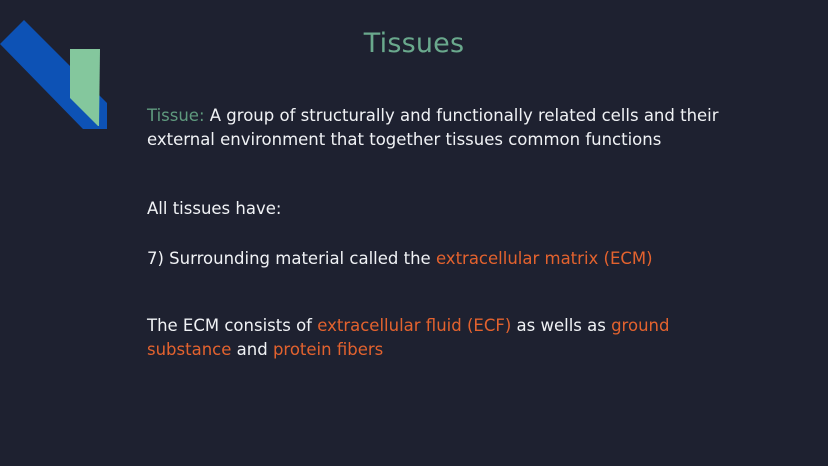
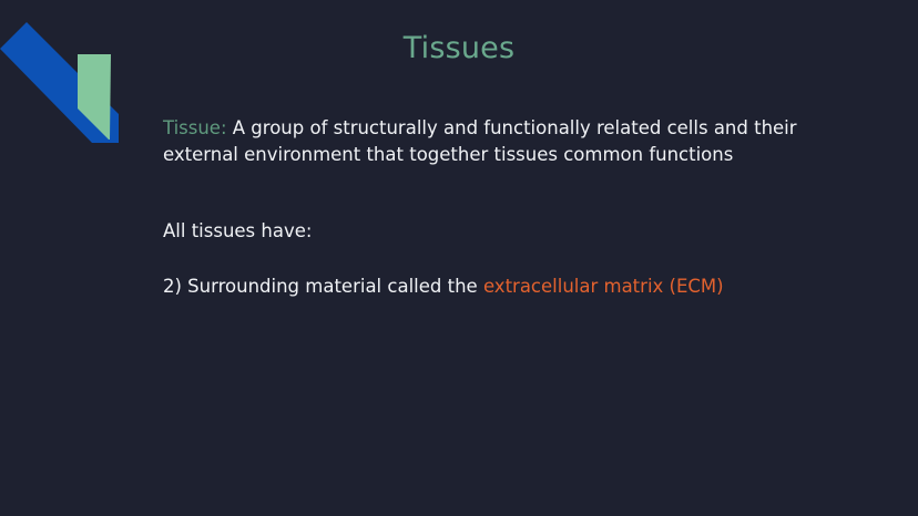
  Tissues
  Tissue: A group of structurally and functionally related cells and their external environment that together tissues common functions
  All tissues have:
- 7) Surrounding material called the extracellular matrix (ECM)
+ 2) Surrounding material called the extracellular matrix (ECM)
- The ECM consists of extracellular fluid (ECF) as wells as ground substance and protein fibers
